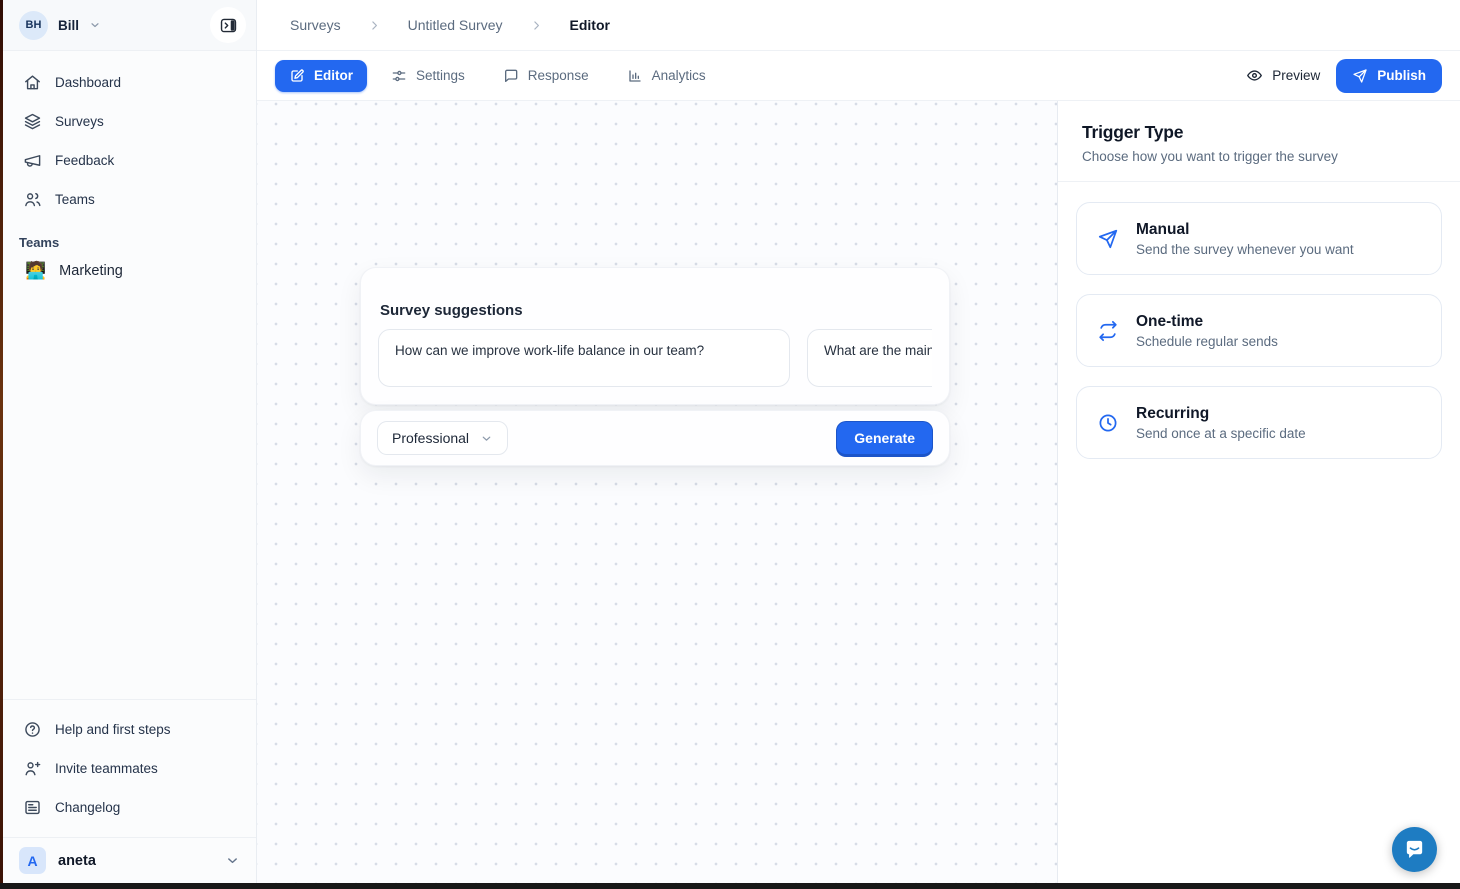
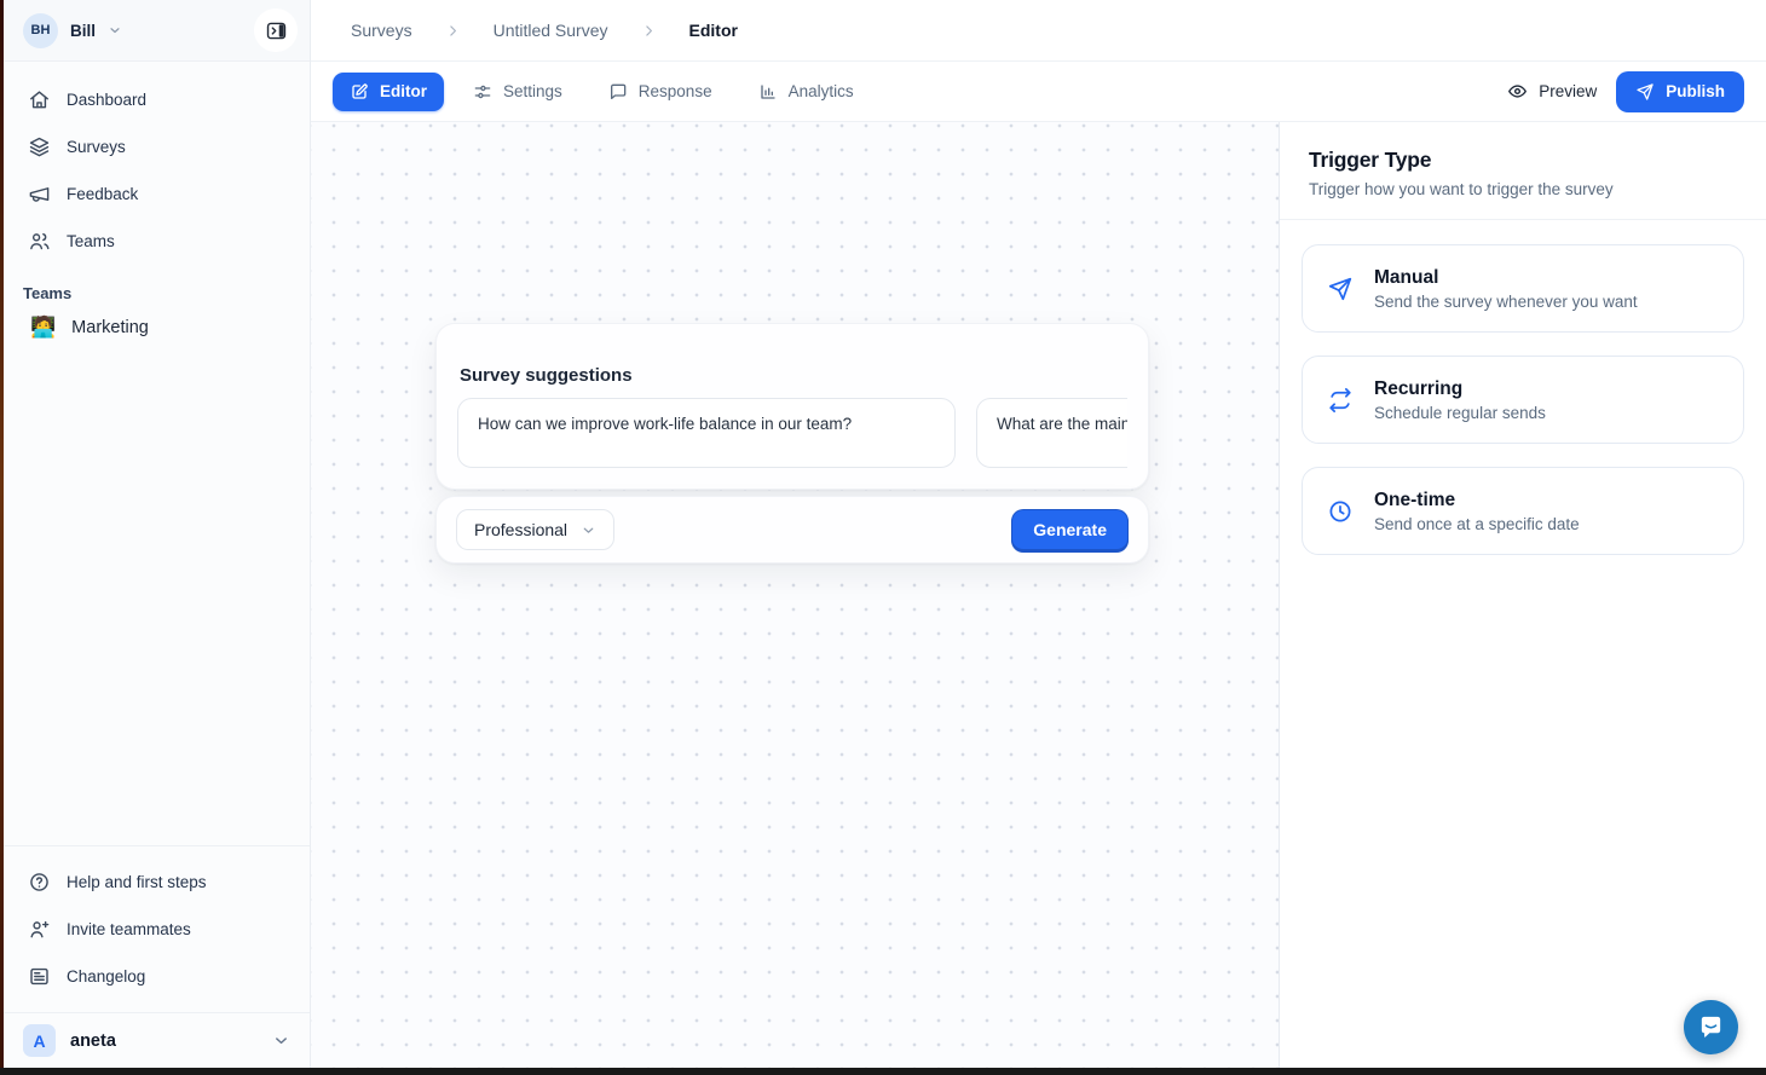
  BH
  Bill
  Dashboard
  Surveys
  Feedback
  Teams
  Teams
  🧑‍💻
  Marketing
  Help and first steps
  Invite teammates
  Changelog
  A
  aneta
  Surveys
  Untitled Survey
  Editor
  Editor
  Settings
  Response
  Analytics
  Preview
  Publish
  Survey suggestions
  How can we improve work-life balance in our team?
  What are the main
  Professional
  Generate
  Trigger Type
- Choose how you want to trigger the survey
+ Trigger how you want to trigger the survey
  Manual
  Send the survey whenever you want
- One-time
+ Recurring
  Schedule regular sends
- Recurring
+ One-time
  Send once at a specific date
